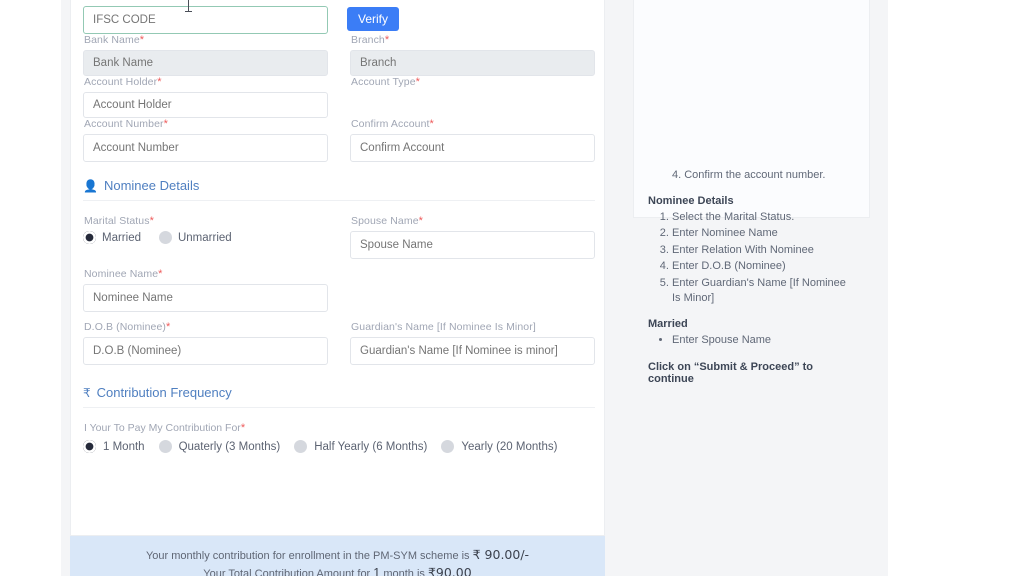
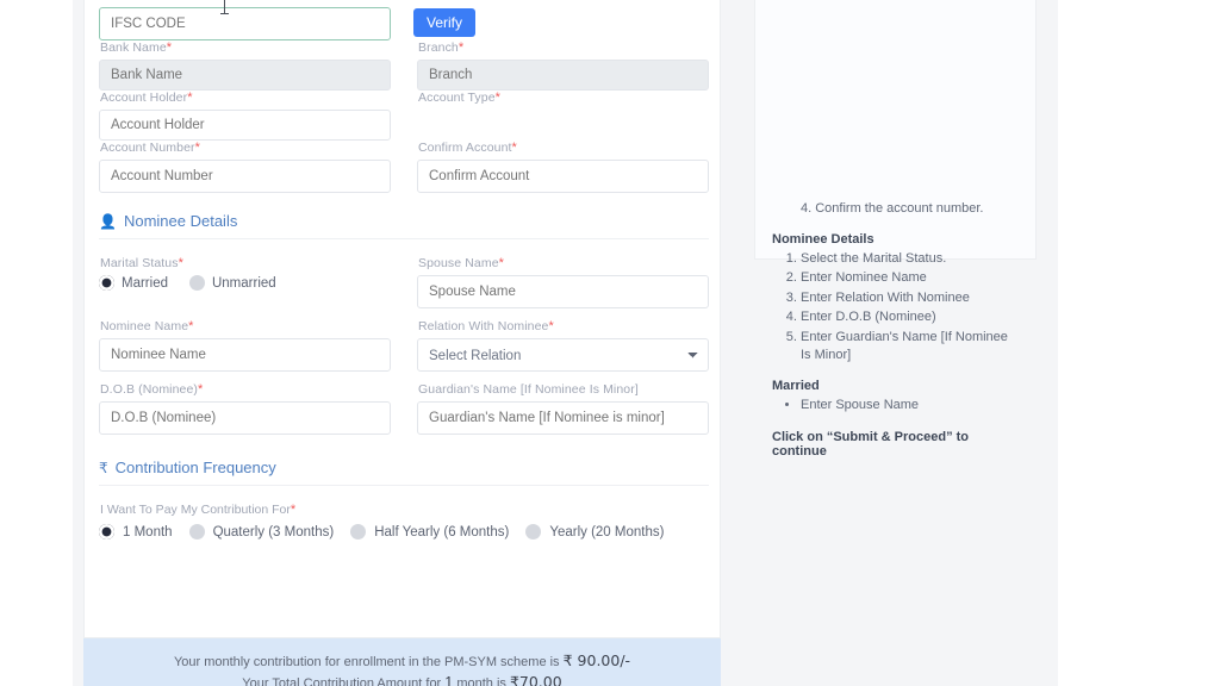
  IFSC CODE
  Verify
  Bank Name*
  Bank Name
  Branch*
  Branch
  Account Holder*
  Account Holder
  Account Type*
  Account Number*
  Account Number
  Confirm Account*
  Confirm Account
  👤
  Nominee Details
  Marital Status*
  Married
  Unmarried
  Spouse Name*
  Spouse Name
  Nominee Name*
  Nominee Name
+ Relation With Nominee*
+ Select Relation
  D.O.B (Nominee)*
  D.O.B (Nominee)
  Guardian's Name [If Nominee Is Minor]
  Guardian's Name [If Nominee is minor]
  ₹
  Contribution Frequency
- I Your To Pay My Contribution For*
+ I Want To Pay My Contribution For*
  1 Month
  Quaterly (3 Months)
  Half Yearly (6 Months)
  Yearly (20 Months)
  Your monthly contribution for enrollment in the PM-SYM scheme is ₹ 90.00/-
- Your Total Contribution Amount for 1 month is ₹90.00
+ Your Total Contribution Amount for 1 month is ₹70.00
  4. Confirm the account number.
  Nominee Details
  Select the Marital Status.
  Enter Nominee Name
  Enter Relation With Nominee
  Enter D.O.B (Nominee)
  Enter Guardian's Name [If Nominee Is Minor]
  Married
  Enter Spouse Name
  Click on “Submit & Proceed” to continue
